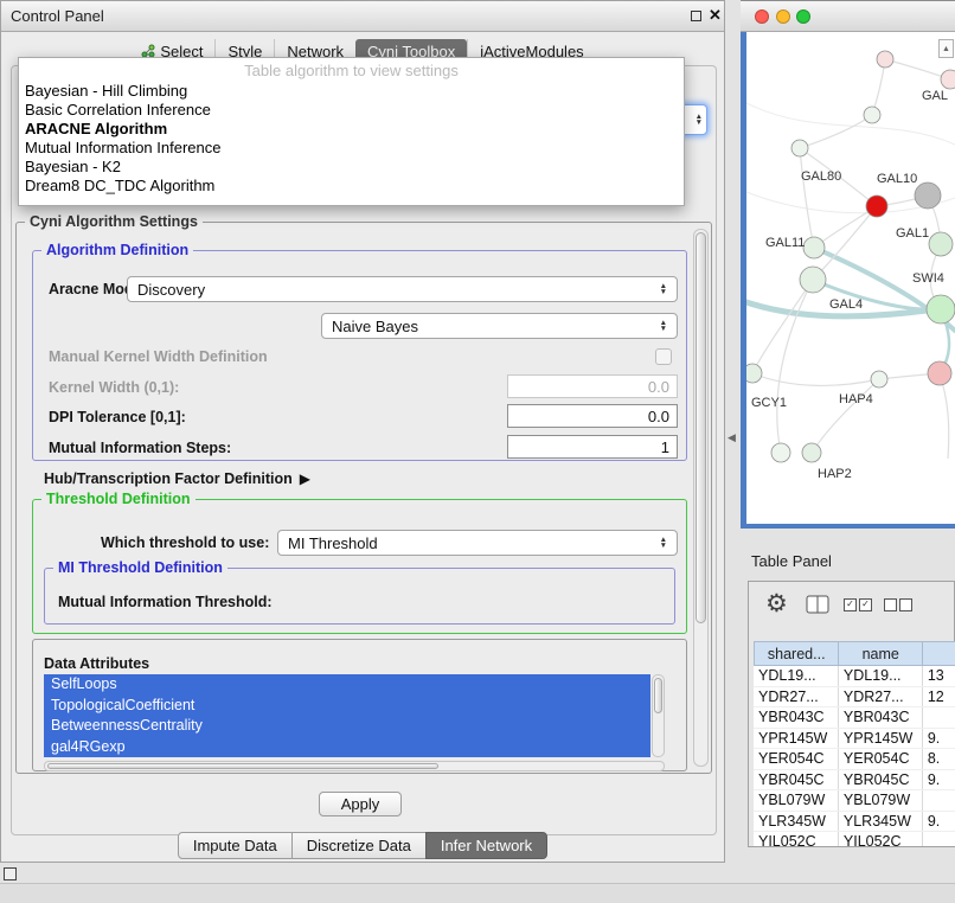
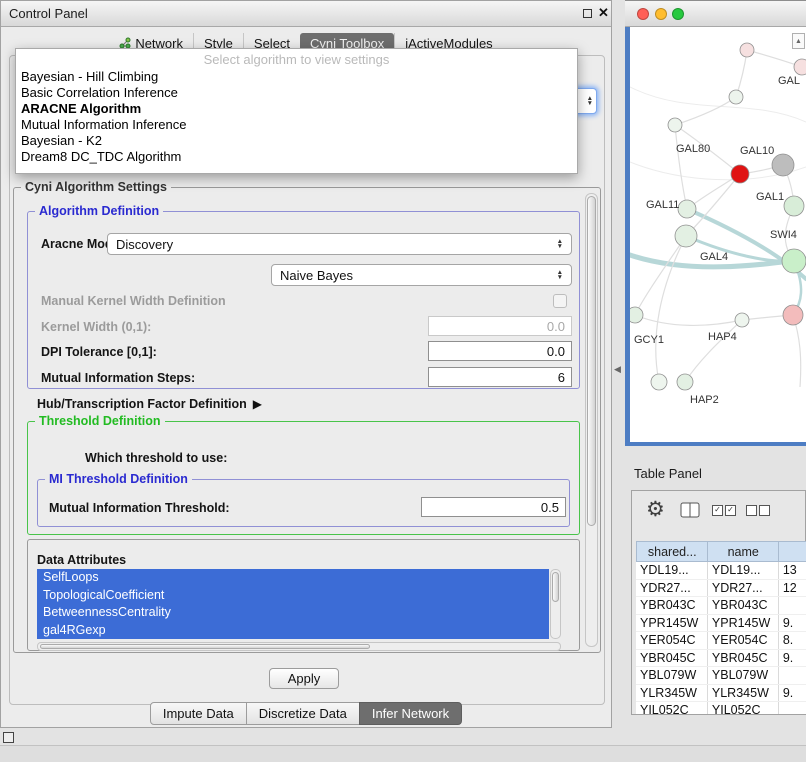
  Control Panel
  ✕
- Select
+ Network
  Style
- Network
+ Select
  Cyni Toolbox
  jActiveModules
- Table algorithm to view settings
+ Select algorithm to view settings
  Bayesian - Hill Climbing
  Basic Correlation Inference
  ARACNE Algorithm
  Mutual Information Inference
  Bayesian - K2
  Dream8 DC_TDC Algorithm
  Cyni Algorithm Settings
  Algorithm Definition
  Aracne Mo
  Discovery
  Naive Bayes
  Manual Kernel Width Definition
  Kernel Width (0,1):
  0.0
  DPI Tolerance [0,1]:
  0.0
  Mutual Information Steps:
- 1
+ 6
  Hub/Transcription Factor Definition
  ▶
  Threshold Definition
  Which threshold to use:
- MI Threshold
  MI Threshold Definition
  Mutual Information Threshold:
+ 0.5
  Data Attributes
  SelfLoops
  TopologicalCoefficient
  BetweennessCentrality
  gal4RGexp
  Apply
  Impute Data
  Discretize Data
  Infer Network
  ◀
  GAL80
  GAL10
  GAL11
  GAL1
  SWI4
  GAL4
  GCY1
  HAP4
  HAP2
  GAL
  Table Panel
  ⚙
  ✓
  ✓
  shared...
  name
  YDL19...
  YDL19...
  13
  YDR27...
  YDR27...
  12
  YBR043C
  YBR043C
  YPR145W
  YPR145W
  9.
  YER054C
  YER054C
  8.
  YBR045C
  YBR045C
  9.
  YBL079W
  YBL079W
  YLR345W
  YLR345W
  9.
  YIL052C
  YIL052C
